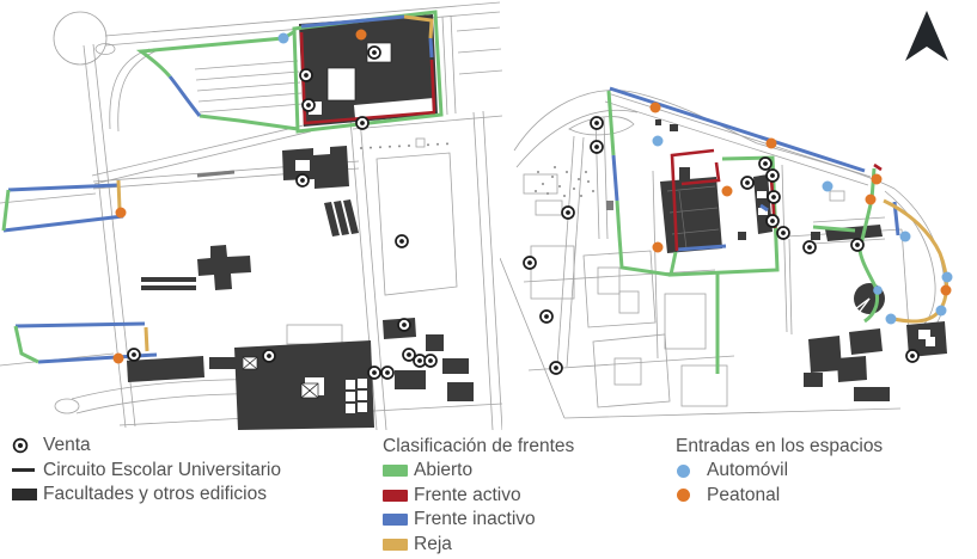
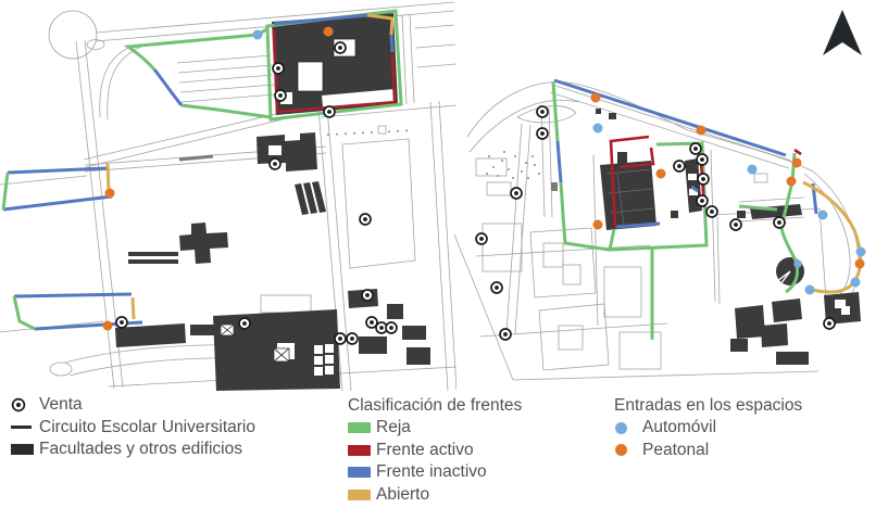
  Venta
  Circuito Escolar Universitario
  Facultades y otros edificios
  Clasificación de frentes
- Abierto
+ Reja
  Frente activo
  Frente inactivo
- Reja
+ Abierto
  Entradas en los espacios
  Automóvil
  Peatonal
